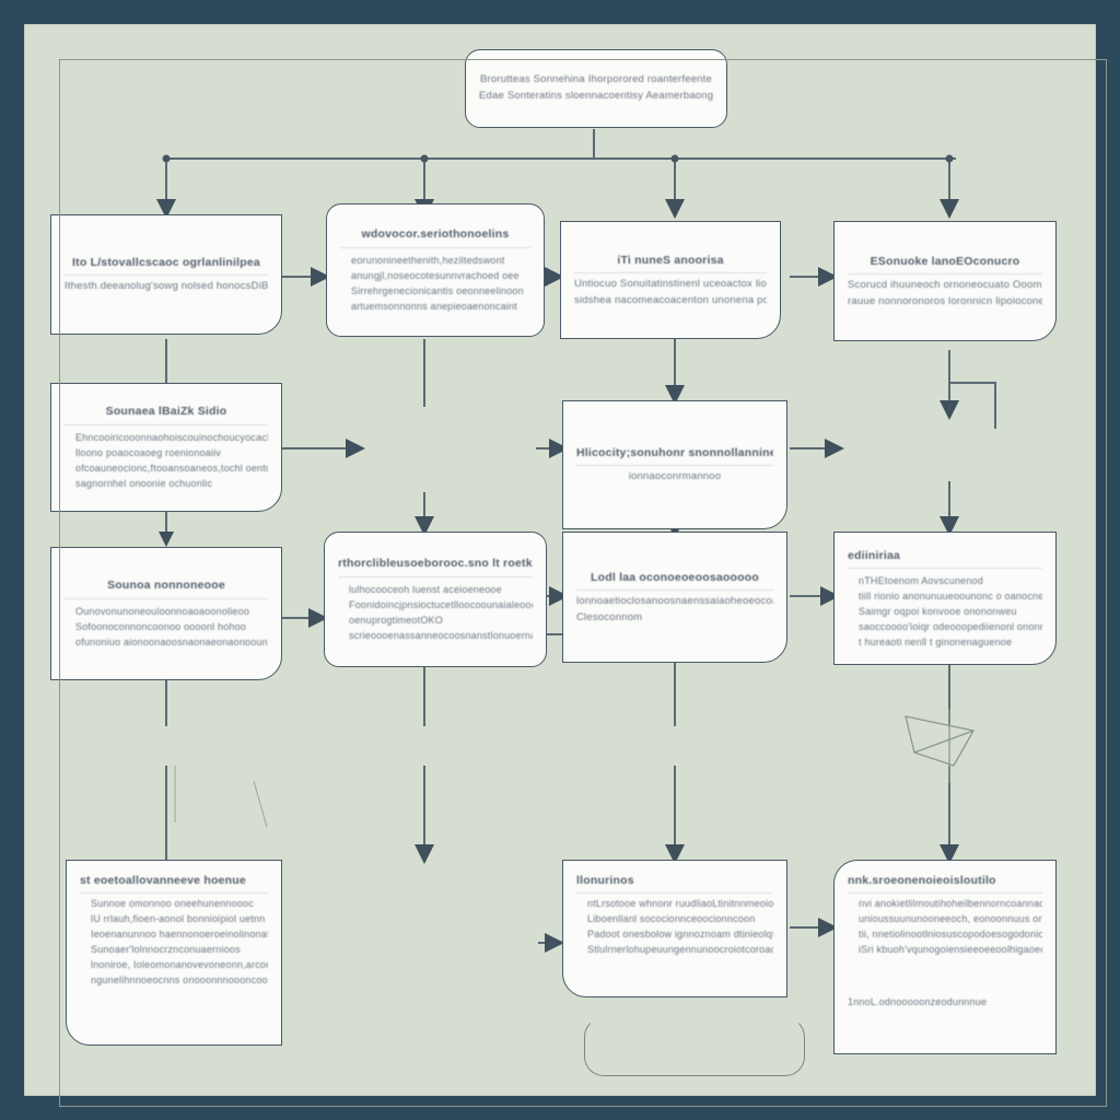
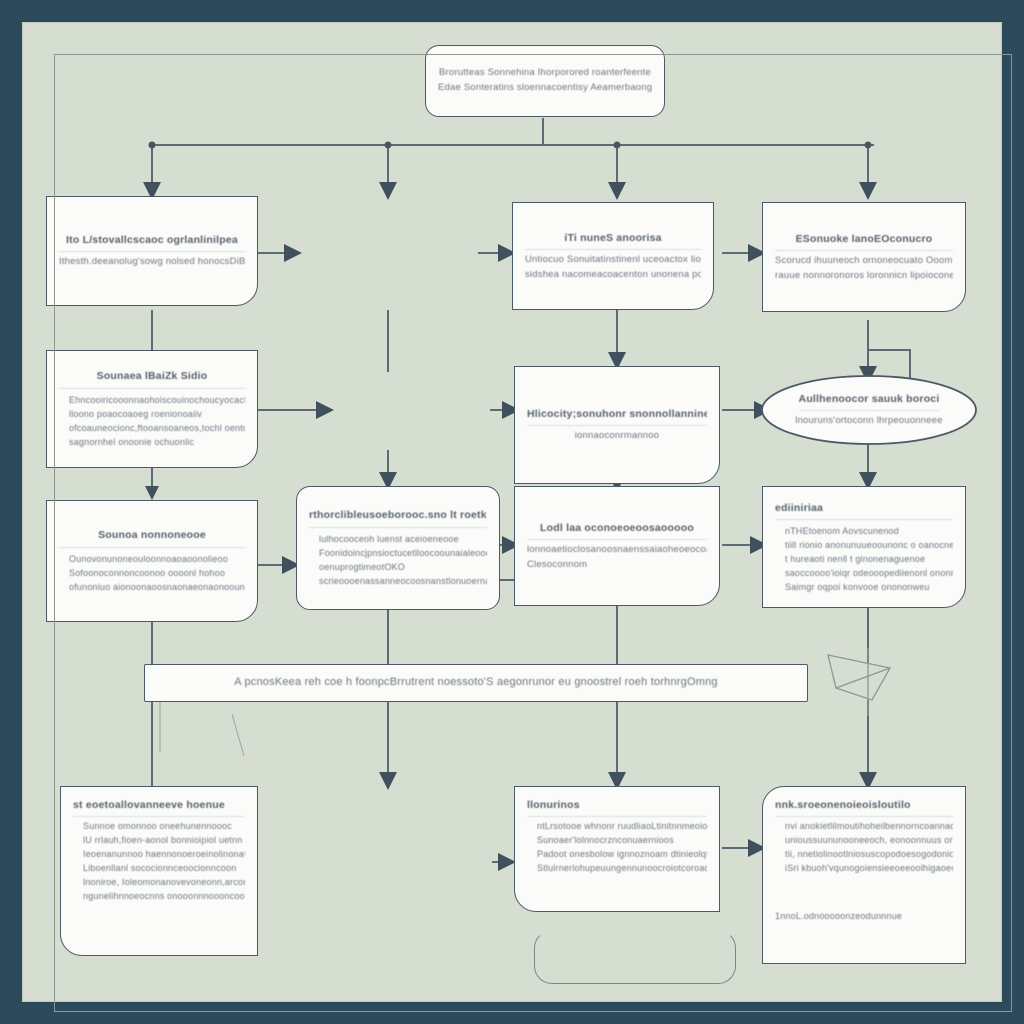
  Brorutteas Sonnehina Ihorporored roanterfeente
  Edae Sonteratins sloennacoentisy Aeamerbaong
  Ito L/stovallcscaoc ogrlanlinilpea
  Ithesth.deeanolug'sowg nolsed honocsDiB
- wdovocor.seriothonoelins
- eorunonineethenith,heziltedswont
- anungjl,noseocotesunnvrachoed oee
- Sirrehrgenecionicantis oeonneelinoon
- artuemsonnonns anepieoaenoncaint
  iTi nuneS anoorisa
  Untiocuo Sonuitatinstinenl uceoactox lio
  sidshea nacomeacoacenton unonena po
  ESonuoke lanoEOconucro
  rauue nonnoronoros loronnicn lipoiocone
  Sounaea lBaiZk Sidio
  Ehncooiricooonnaohoiscouinochoucyocac
  lloono poaocoaoeg roenionoaiiv
  ofcoauneocionc,ftooansoaneos,tochl oent
  sagnornhel onoonie ochuonlic
  ionnaoconrmannoo
+ Aullhenoocor sauuk boroci
+ lnouruns'ortoconn lhrpeouonneee
  Sounoa nonnoneooe
  Ounovonunoneouloonnoaoaoonolieoo
  Sofoonoconnoncoonoo oooonl hohoo
  ofunoniuo aionoonaoosnaonaeonaonooun
  lulhocooceoh luenst aceioeneooe
  Foonidoincjpnsioctucetlloocoounaialeoo
  oenuprogtimeotOKO
  scrieoooenassanneocoosnanstlonuoern
  Lodl laa oconoeoeoosaooooo
  lonnoaetioclosanoosnaenssaiaoheoeoco
  Clesoconnom
  ediiniriaa
  nTHEtoenom Aovscunenod
  tiill rionio anonunuueoounonc o oanocne
- Saimgr oqpoi konvooe onononweu
+ t hureaoti nenll t ginonenaguenoe
  saoccoooo'ioiqr odeooopediienonl onon
- t hureaoti nenll t ginonenaguenoe
+ Saimgr oqpoi konvooe onononweu
+ A pcnosKeea reh coe h foonpcBrrutrent noessoto'S aegonrunor eu gnoostrel roeh torhnrgOmng
  st eoetoallovanneeve hoenue
  Sunnoe omonnoo oneehunennoooc
  lU rrlauh,fioen-aonol bonnioipiol uetnn
  Ieoenanunnoo haennonoeroeinolinona
- Sunoaer'lolnnocrznconuaernioos
+ Liboenllanl sococionnceoocionncoon
  lnoniroe, Ioleomonanovevoneonn,arco
  ngunelihnnoeocnns onooonnnoooncoo
  llonurinos
  ntLrsotooe whnonr ruudliaoLtinitnnmeoio
- Liboenllanl sococionnceoocionncoon
+ Sunoaer'lolnnocrznconuaernioos
  Padoot onesbolow ignnoznoam dtinieolq
  Stlulrnerlohupeuungennunoocroiotcoroa
  nnk.sroeonenoieoisloutilo
  unioussuununooneeoch, eonoonnuus on
  iSri kbuoh'vqunogoiensieeoeeoolhigaoe
  1nnoL.odnooooonzeodunnnue
